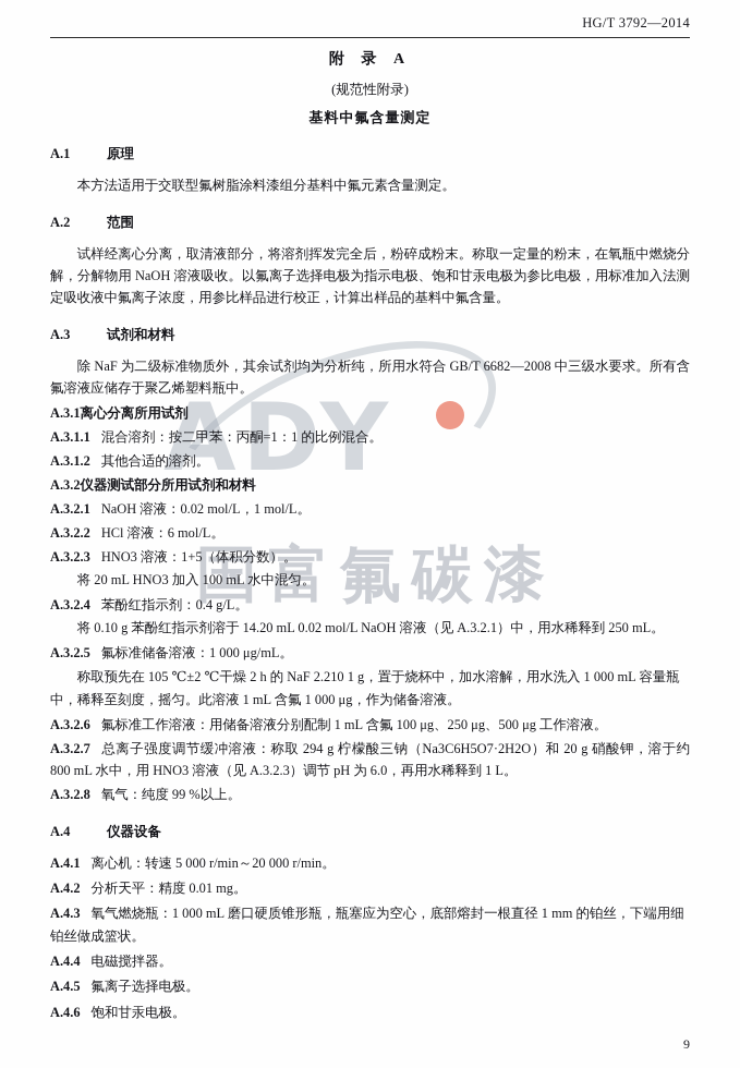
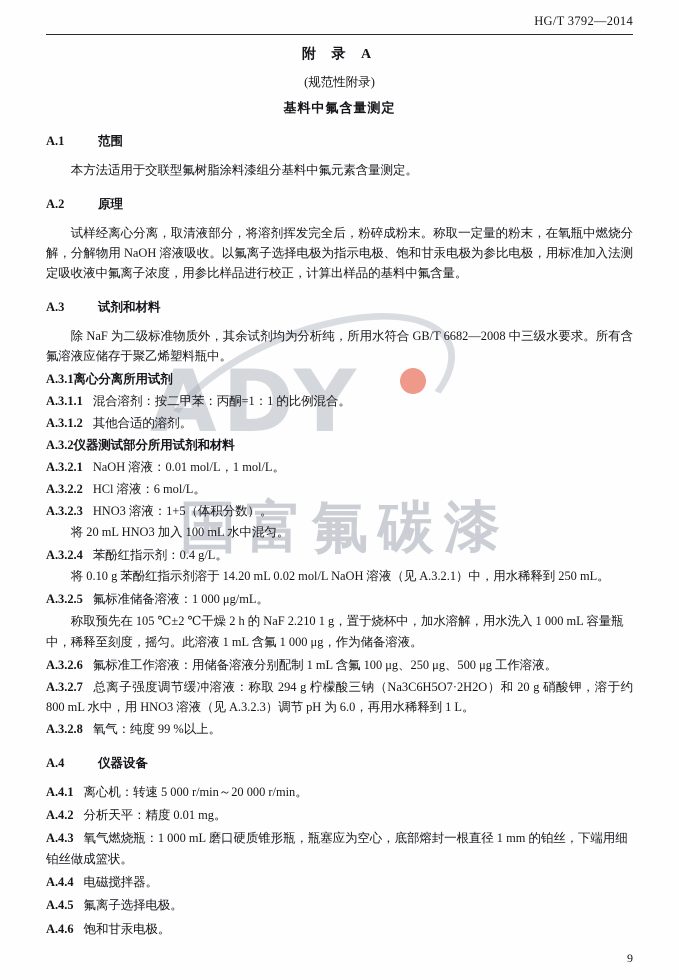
  ADY
  国富氟碳漆
  HG/T 3792—2014
  附 录 A
  (规范性附录)
  基料中氟含量测定
- A.1 原理
+ A.1 范围
  本方法适用于交联型氟树脂涂料漆组分基料中氟元素含量测定。
- A.2 范围
+ A.2 原理
  试样经离心分离，取清液部分，将溶剂挥发完全后，粉碎成粉末。称取一定量的粉末，在氧瓶中燃烧分解，分解物用 NaOH 溶液吸收。以氟离子选择电极为指示电极、饱和甘汞电极为参比电极，用标准加入法测定吸收液中氟离子浓度，用参比样品进行校正，计算出样品的基料中氟含量。
  A.3 试剂和材料
  除 NaF 为二级标准物质外，其余试剂均为分析纯，所用水符合 GB/T 6682—2008 中三级水要求。所有含氟溶液应储存于聚乙烯塑料瓶中。
  A.3.1离心分离所用试剂
  A.3.1.1 混合溶剂：按二甲苯：丙酮=1：1 的比例混合。
  A.3.1.2 其他合适的溶剂。
  A.3.2仪器测试部分所用试剂和材料
- A.3.2.1 NaOH 溶液：0.02 mol/L，1 mol/L。
+ A.3.2.1 NaOH 溶液：0.01 mol/L，1 mol/L。
  A.3.2.2 HCl 溶液：6 mol/L。
  A.3.2.3 HNO3 溶液：1+5（体积分数）。
  将 20 mL HNO3 加入 100 mL 水中混匀。
  A.3.2.4 苯酚红指示剂：0.4 g/L。
  将 0.10 g 苯酚红指示剂溶于 14.20 mL 0.02 mol/L NaOH 溶液（见 A.3.2.1）中，用水稀释到 250 mL。
  A.3.2.5 氟标准储备溶液：1 000 μg/mL。
  称取预先在 105 ℃±2 ℃干燥 2 h 的 NaF 2.210 1 g，置于烧杯中，加水溶解，用水洗入 1 000 mL 容量瓶中，稀释至刻度，摇匀。此溶液 1 mL 含氟 1 000 μg，作为储备溶液。
  A.3.2.6 氟标准工作溶液：用储备溶液分别配制 1 mL 含氟 100 μg、250 μg、500 μg 工作溶液。
  A.3.2.7 总离子强度调节缓冲溶液：称取 294 g 柠檬酸三钠（Na3C6H5O7·2H2O）和 20 g 硝酸钾，溶于约 800 mL 水中，用 HNO3 溶液（见 A.3.2.3）调节 pH 为 6.0，再用水稀释到 1 L。
  A.3.2.8 氧气：纯度 99 %以上。
  A.4 仪器设备
  A.4.1 离心机：转速 5 000 r/min～20 000 r/min。
  A.4.2 分析天平：精度 0.01 mg。
  A.4.3 氧气燃烧瓶：1 000 mL 磨口硬质锥形瓶，瓶塞应为空心，底部熔封一根直径 1 mm 的铂丝，下端用细铂丝做成篮状。
  A.4.4 电磁搅拌器。
  A.4.5 氟离子选择电极。
  A.4.6 饱和甘汞电极。
  9
